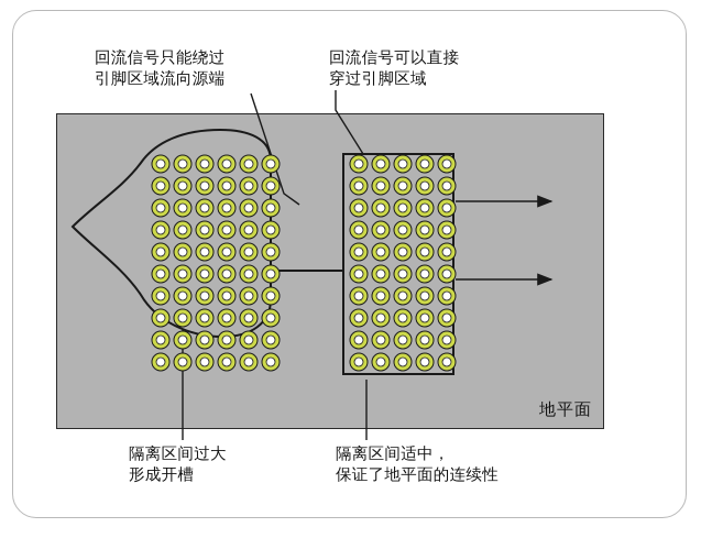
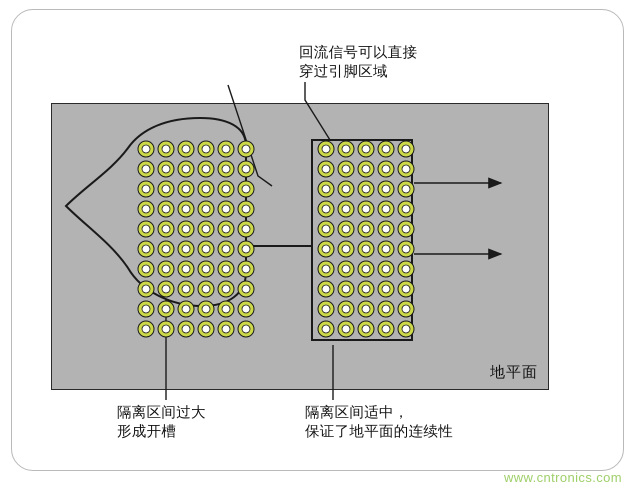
  地平面
- 回流信号只能绕过
- 引脚区域流向源端
  回流信号可以直接
  穿过引脚区域
  隔离区间过大
  形成开槽
  隔离区间适中，
  保证了地平面的连续性
+ www.cntronics.com
